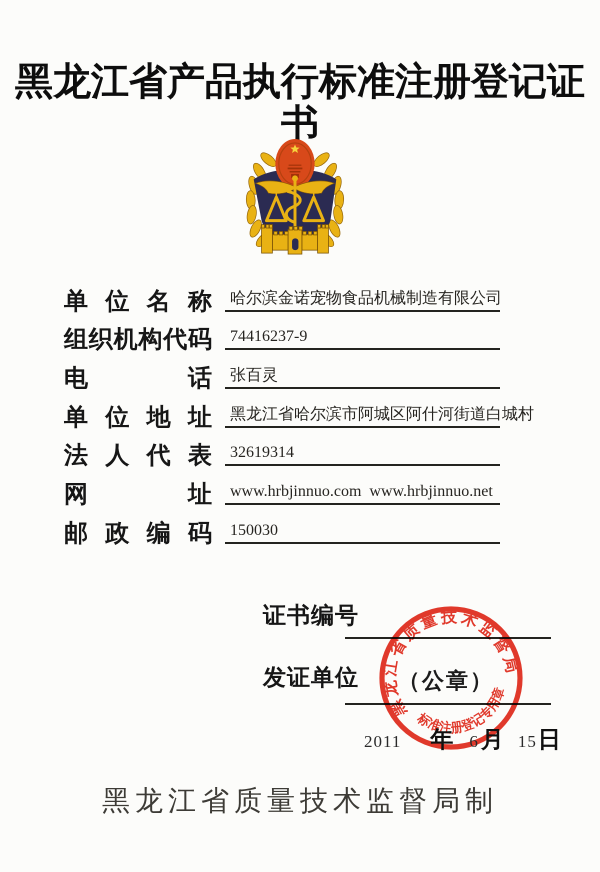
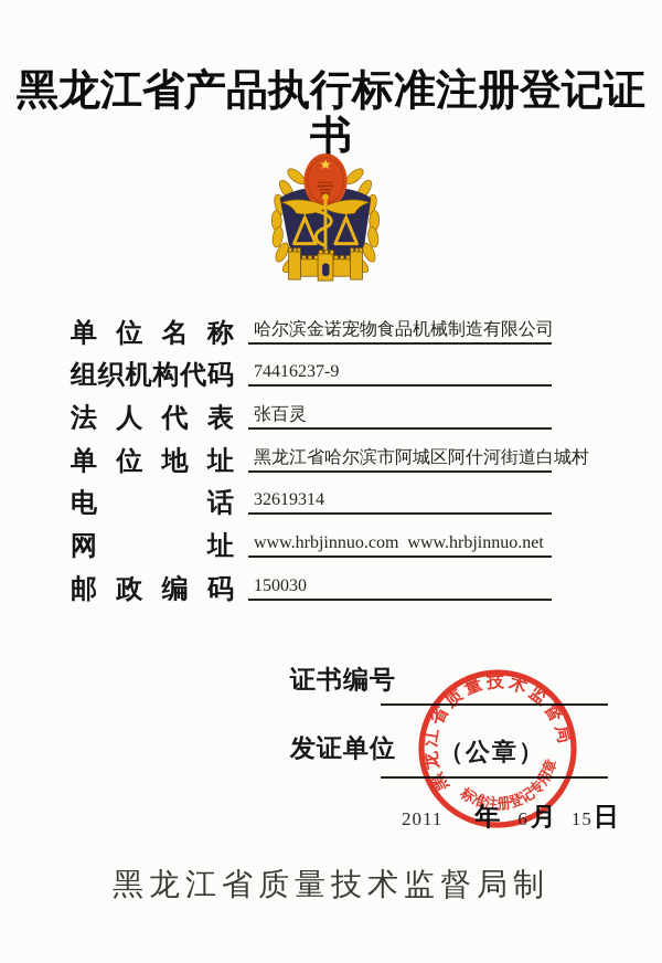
  黑龙江省产品执行标准注册登记证书
  单 位 名 称
  哈尔滨金诺宠物食品机械制造有限公司
  组织机构代码
  74416237-9
- 电 话
+ 法 人 代 表
  张百灵
  单 位 地 址
  黑龙江省哈尔滨市阿城区阿什河街道白城村
- 法 人 代 表
+ 电 话
  32619314
  网 址
  www.hrbjinnuo.com www.hrbjinnuo.net
  邮 政 编 码
  150030
  证书编号
  发证单位
  （公章）
  2011
  年
  6
  月
  15
  日
  黑龙江省质量技术监督局制
